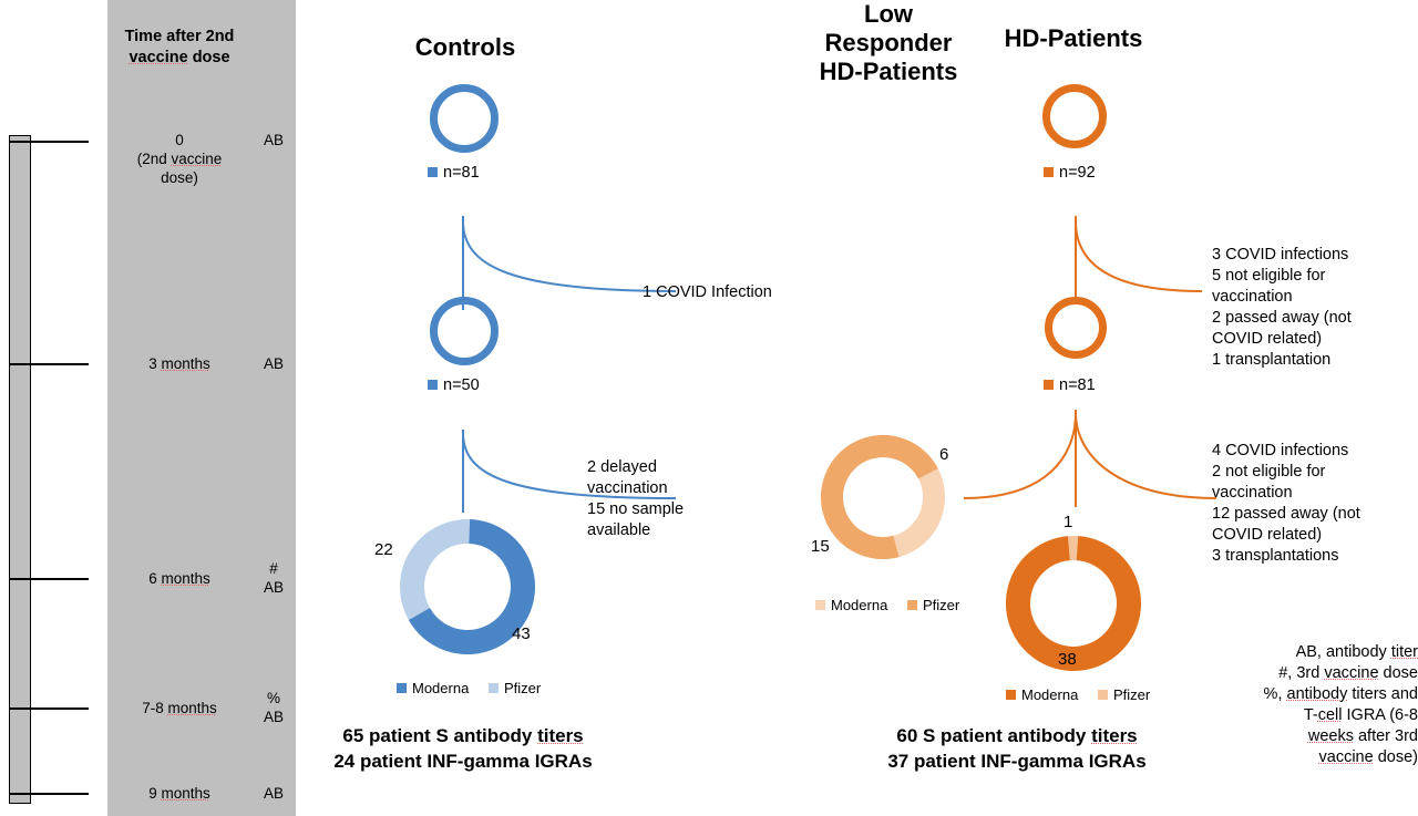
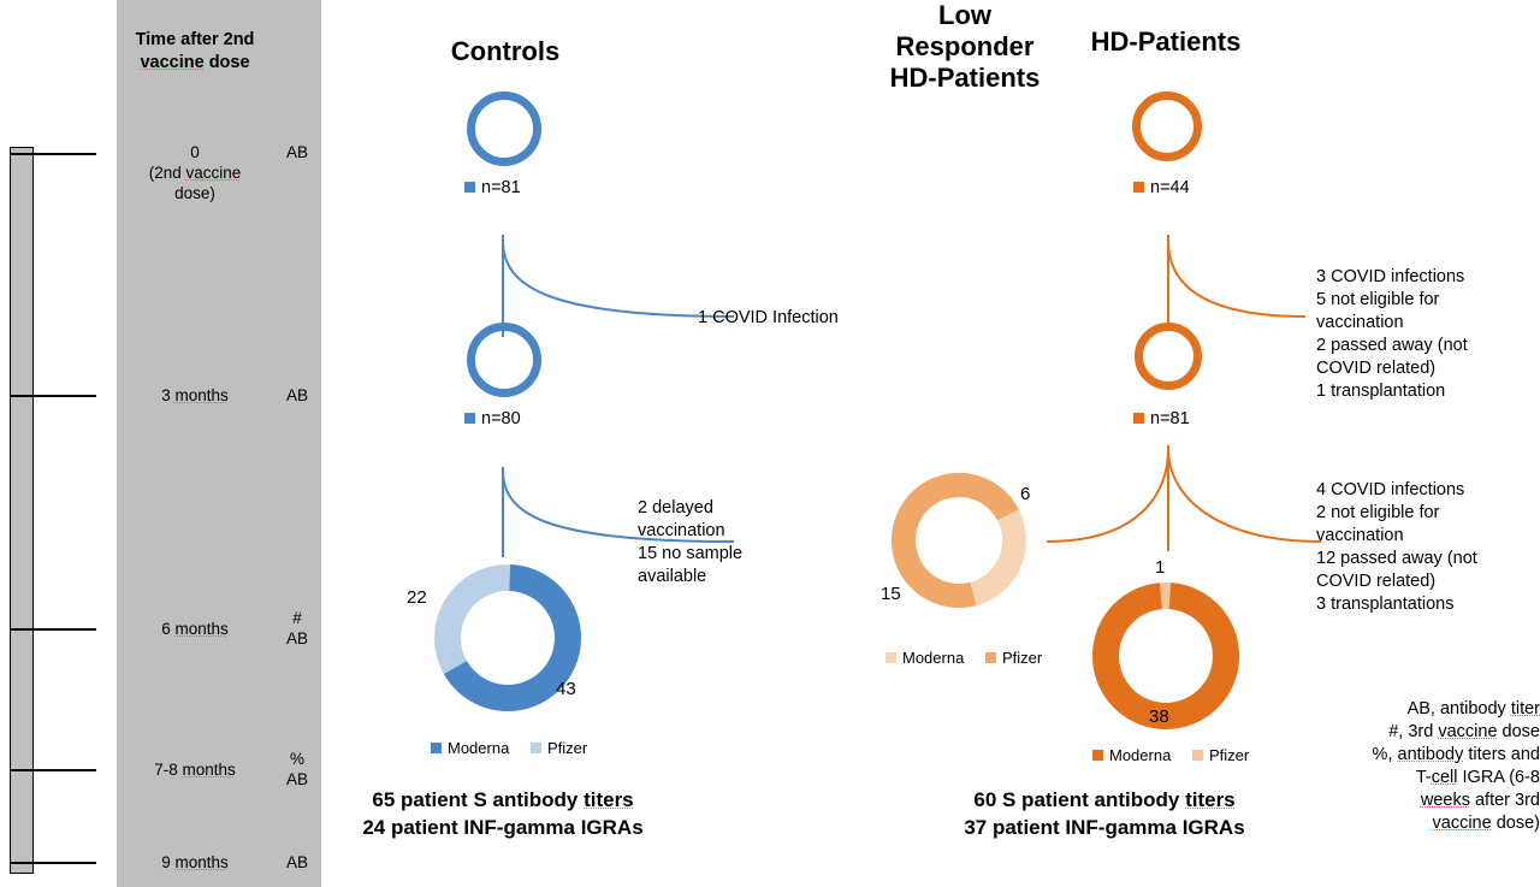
  Time after 2nd vaccine dose
  0
  (2nd vaccine
  dose)
  3 months
  6 months
  7-8 months
  9 months
  AB
  AB
  #
  AB
  %
  AB
  AB
  Controls
  Low
  Responder
  HD-Patients
  HD-Patients
  n=81
  1 COVID Infection
- n=50
+ n=80
  2 delayed
  vaccination
  15 no sample
  available
  22
  43
  Moderna Pfizer
  65 patient S antibody titers
  24 patient INF-gamma IGRAs
- n=92
+ n=44
  3 COVID infections
  5 not eligible for
  vaccination
  2 passed away (not
  COVID related)
  1 transplantation
  n=81
  4 COVID infections
  2 not eligible for
  vaccination
  12 passed away (not
  COVID related)
  3 transplantations
  6
  15
  Moderna Pfizer
  1
  38
  Moderna Pfizer
  60 S patient antibody titers
  37 patient INF-gamma IGRAs
  AB, antibody titer
  #, 3rd vaccine dose
  %, antibody titers and
  T-cell IGRA (6-8
  weeks after 3rd
  vaccine dose)
